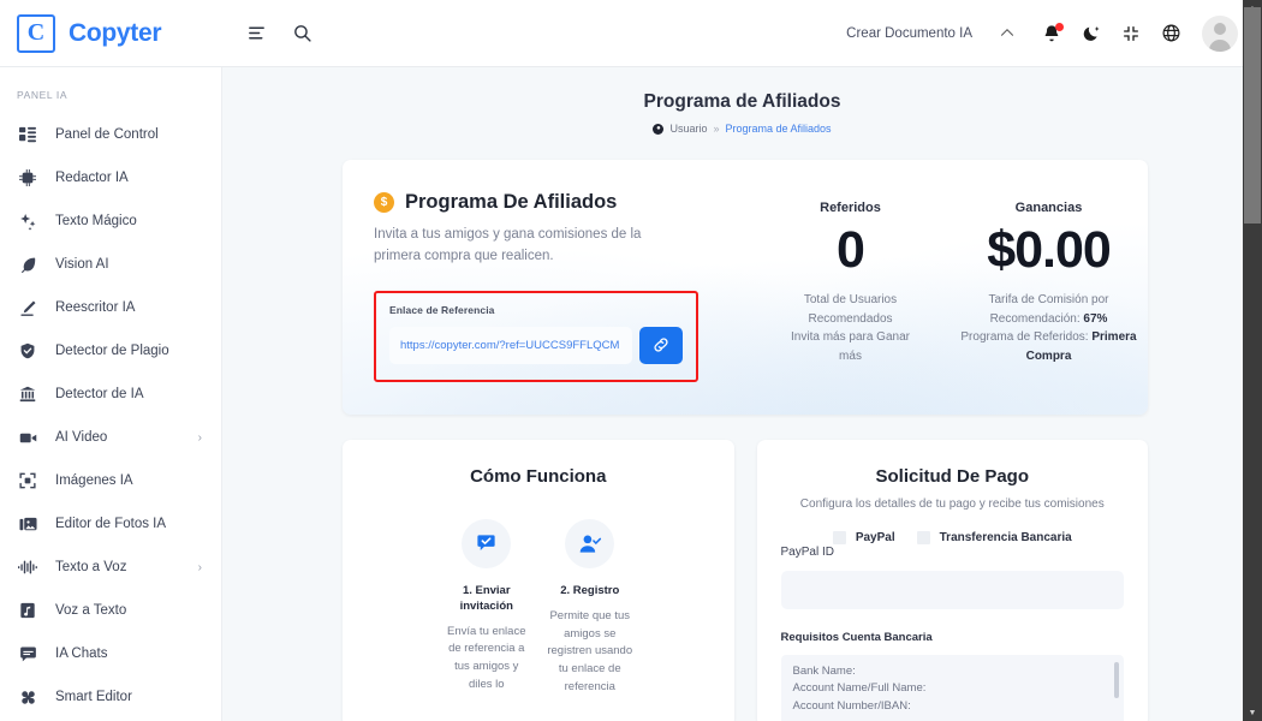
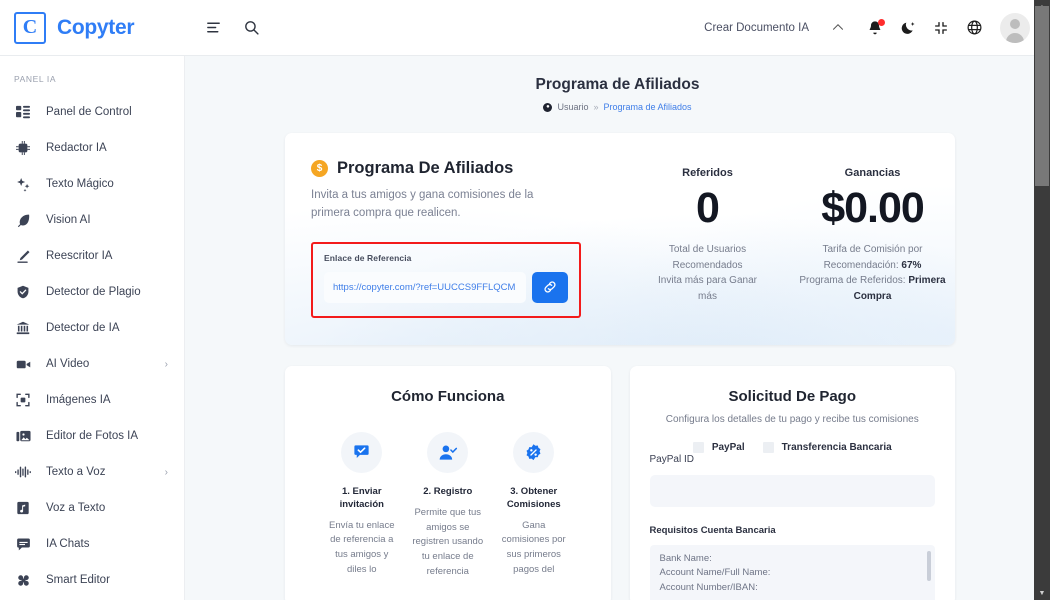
  C
  Copyter
  Crear Documento IA
  PANEL IA
  Panel de Control
  Redactor IA
  Texto Mágico
  Vision AI
  Reescritor IA
  Detector de Plagio
  Detector de IA
  AI Video
  ›
  Imágenes IA
  Editor de Fotos IA
  Texto a Voz
  ›
  Voz a Texto
  IA Chats
  Smart Editor
  Programa de Afiliados
  Usuario
  »
  Programa de Afiliados
  $
  Programa De Afiliados
  Invita a tus amigos y gana comisiones de la primera compra que realicen.
  Enlace de Referencia
  https://copyter.com/?ref=UUCCS9FFLQCM
  Referidos
  0
  Total de Usuarios
  Recomendados
  Invita más para Ganar
  más
  Ganancias
  $0.00
  Tarifa de Comisión por
  Recomendación: 67%
  Programa de Referidos: Primera
  Compra
  Cómo Funciona
  1. Enviar invitación
  Envía tu enlace de referencia a tus amigos y diles lo
  2. Registro
  Permite que tus amigos se registren usando tu enlace de referencia
+ 3. Obtener Comisiones
+ Gana comisiones por sus primeros pagos del
  Solicitud De Pago
  Configura los detalles de tu pago y recibe tus comisiones
  PayPal
  Transferencia Bancaria
  PayPal ID
  Requisitos Cuenta Bancaria
  Bank Name:
  Account Name/Full Name:
  Account Number/IBAN:
